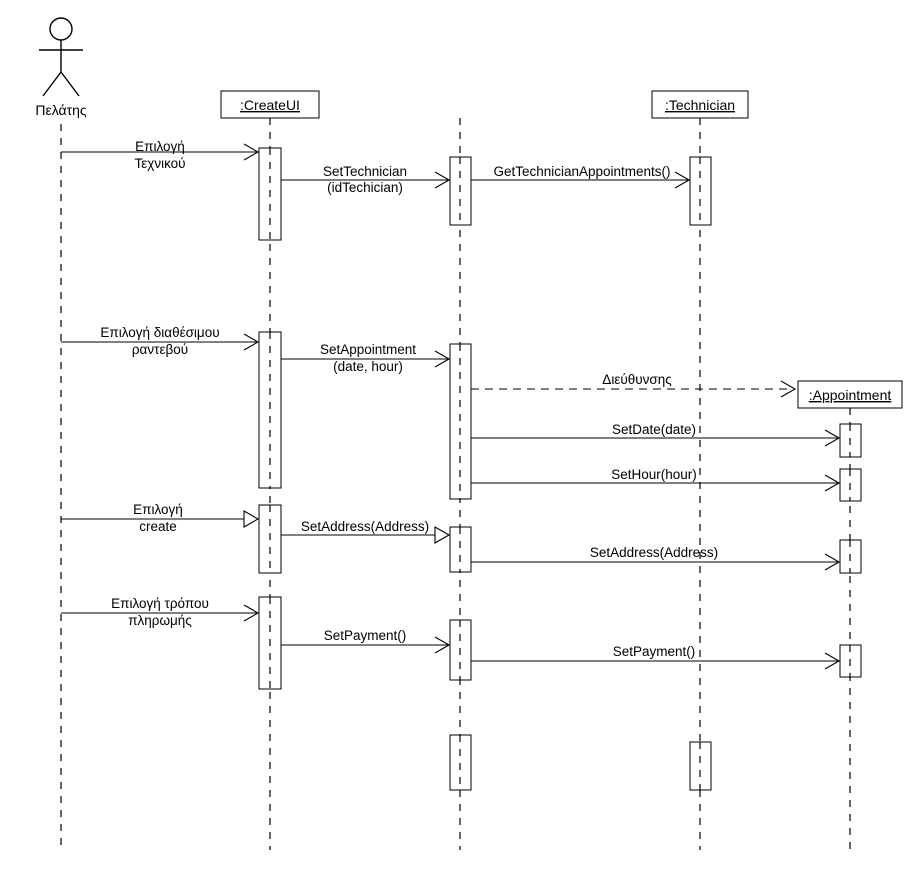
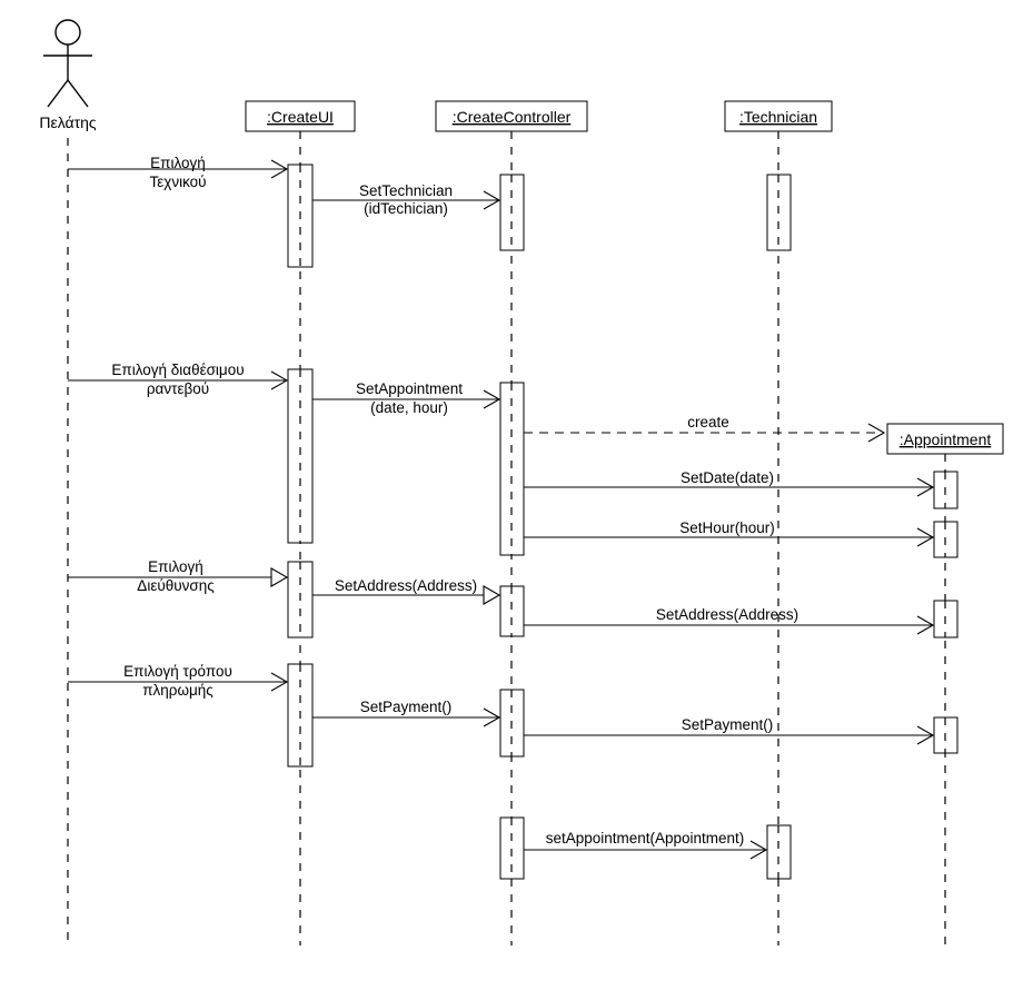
  Πελάτης
  :CreateUI
+ :CreateController
  :Technician
  :Appointment
  Επιλογή
  Τεχνικού
  SetTechnician
  (idTechician)
- GetTechnicianAppointments()
  Επιλογή διαθέσιμου
  ραντεβού
  SetAppointment
  (date, hour)
- Διεύθυνσης
+ create
  SetDate(date)
  SetHour(hour)
  Επιλογή
- create
+ Διεύθυνσης
  SetAddress(Address)
  SetAddress(Address)
  Επιλογή τρόπου
  πληρωμής
  SetPayment()
  SetPayment()
+ setAppointment(Appointment)
